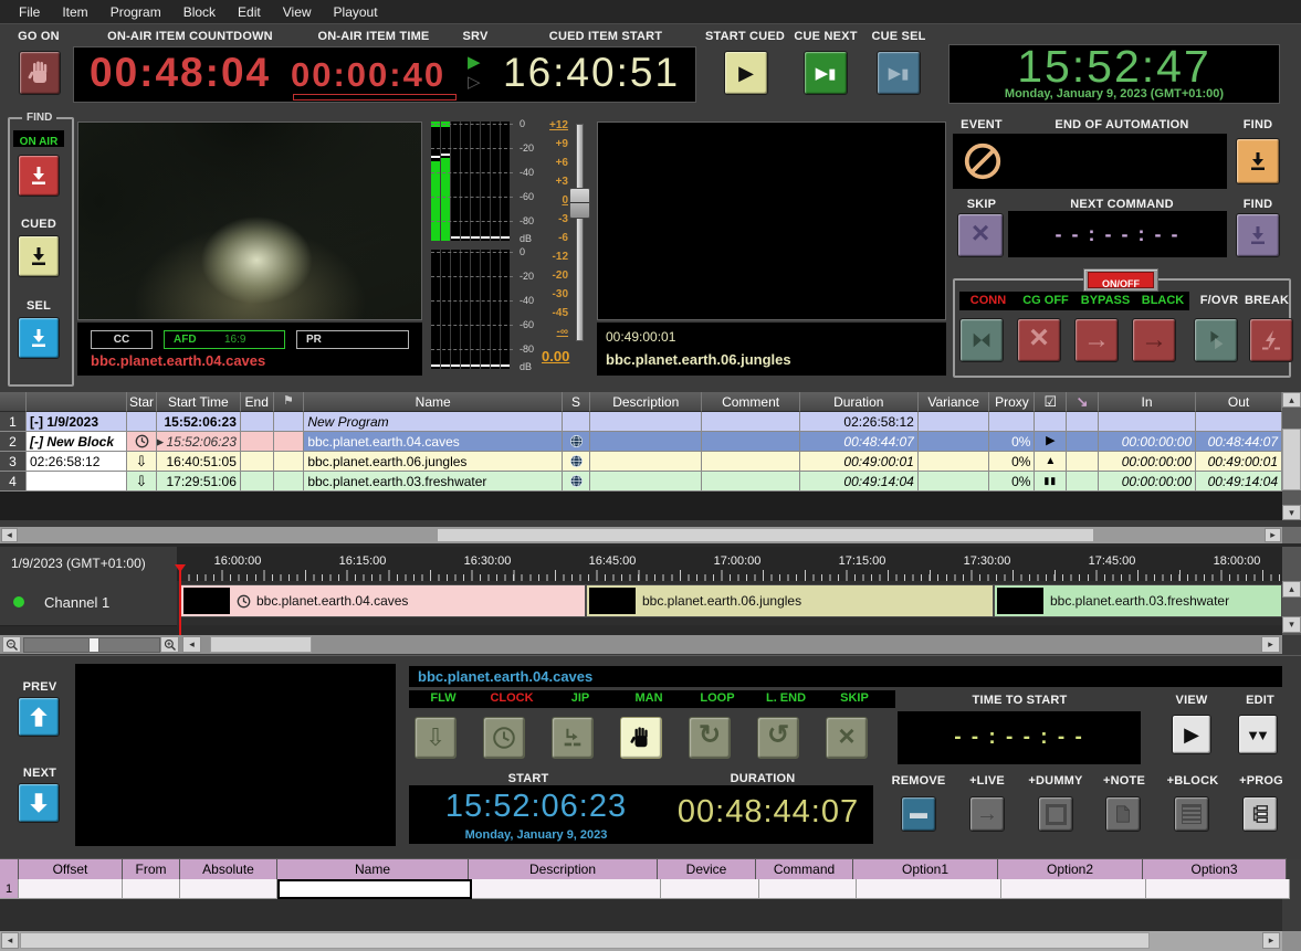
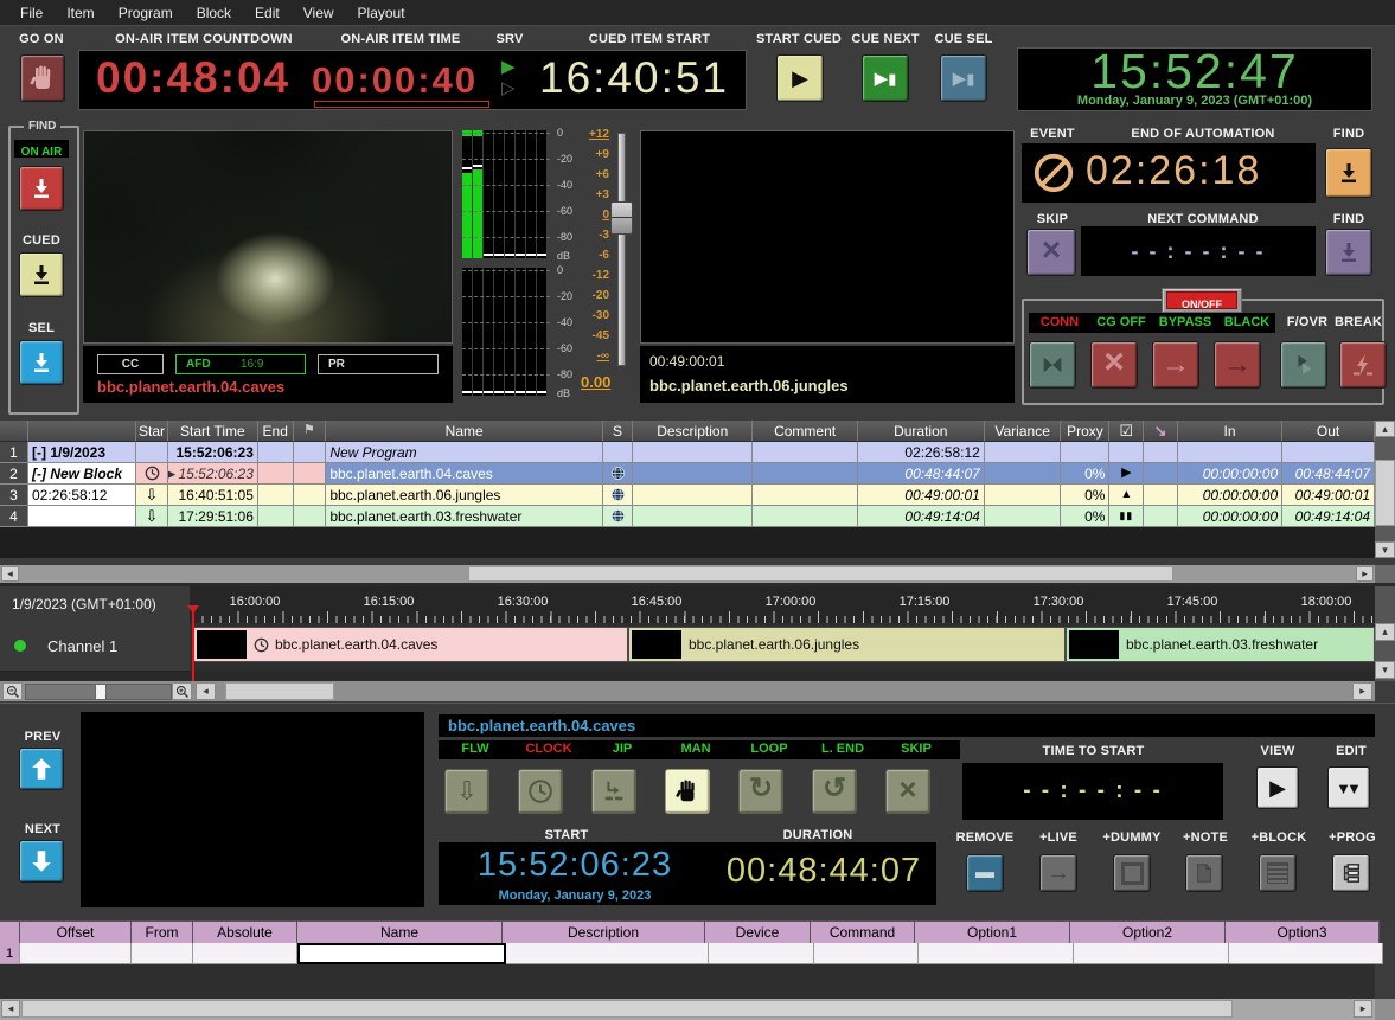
  File
  Item
  Program
  Block
  Edit
  View
  Playout
  GO ON
  ON-AIR ITEM COUNTDOWN
  ON-AIR ITEM TIME
  SRV
  CUED ITEM START
  00:48:04
  00:00:40
  ▶
  ▷
  16:40:51
  START CUED
  ▶
  CUE NEXT
  ▶
  ▮
  CUE SEL
  ▶
  ▮
  15:52:47
  Monday, January 9, 2023 (GMT+01:00)
  FIND
  ON AIR
  CUED
  SEL
  CC
  AFD
  16:9
  PR
  bbc.planet.earth.04.caves
  0
  -20
  -40
  -60
  -80
  dB
  0
  -20
  -40
  -60
  -80
  dB
  +12
  +9
  +6
  +3
  0
  -3
  -6
  -12
  -20
  -30
  -45
  -∞
  0.00
  00:49:00:01
  bbc.planet.earth.06.jungles
  EVENT
  END OF AUTOMATION
  FIND
+ 02:26:18
  SKIP
  NEXT COMMAND
  FIND
  ×
  - - : - - : - -
  ON/OFF
  CONN
  CG OFF
  BYPASS
  BLACK
  F/OVR
  BREAK
  ×
  →
  →
  Star
  Start Time
  End
  ⚑
  Name
  S
  Description
  Comment
  Duration
  Variance
  Proxy
  ☑
  ↘
  In
  Out
  1
  [-] 1/9/2023
  15:52:06:23
  New Program
  02:26:58:12
  2
  [-] New Block
  ►15:52:06:23
  bbc.planet.earth.04.caves
  00:48:44:07
  0%
  ▶
  00:00:00:00
  00:48:44:07
  3
  02:26:58:12
  ⇩
  16:40:51:05
  bbc.planet.earth.06.jungles
  00:49:00:01
  0%
  ▲
  00:00:00:00
  00:49:00:01
  4
  ⇩
  17:29:51:06
  bbc.planet.earth.03.freshwater
  00:49:14:04
  0%
  ▮▮
  00:00:00:00
  00:49:14:04
  ▴
  ▾
  ◂
  ▸
  1/9/2023 (GMT+01:00)
  16:00:00
  16:15:00
  16:30:00
  16:45:00
  17:00:00
  17:15:00
  17:30:00
  17:45:00
  18:00:00
  Channel 1
  bbc.planet.earth.04.caves
  bbc.planet.earth.06.jungles
  bbc.planet.earth.03.freshwater
  ▴
  ▾
  ◂
  ▸
  PREV
  NEXT
  bbc.planet.earth.04.caves
  FLW
  CLOCK
  JIP
  MAN
  LOOP
  L. END
  SKIP
  ⇩
  ↻
  ↺
  ×
  START
  DURATION
  15:52:06:23
  Monday, January 9, 2023
  00:48:44:07
  TIME TO START
  - - : - - : - -
  VIEW
  ▶
  EDIT
  ▼▼
  REMOVE
  +LIVE
  +DUMMY
  +NOTE
  +BLOCK
  +PROG
  ▬
  →
  Offset
  From
  Absolute
  Name
  Description
  Device
  Command
  Option1
  Option2
  Option3
  1
  ◂
  ▸
